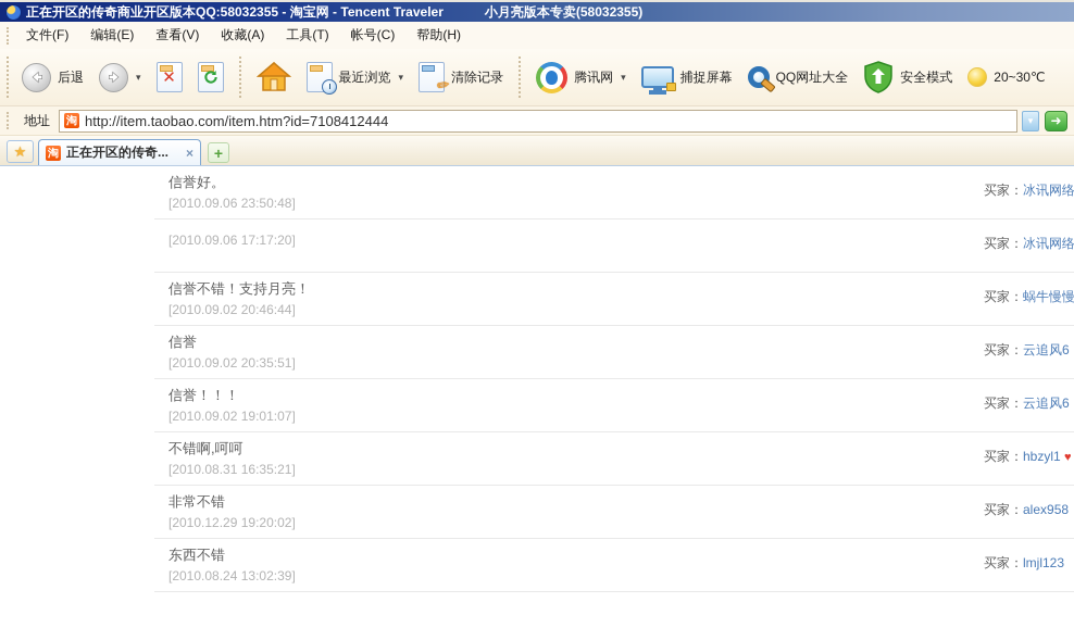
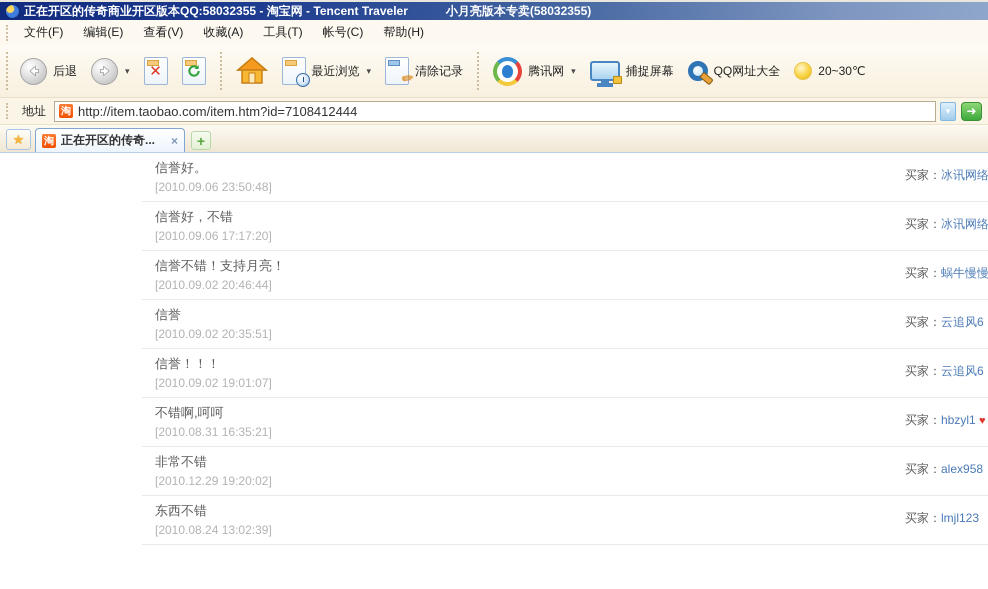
  正在开区的传奇商业开区版本QQ:58032355 - 淘宝网 - Tencent Traveler
  小月亮版本专卖(58032355)
  文件(F)
  编辑(E)
  查看(V)
  收藏(A)
  工具(T)
  帐号(C)
  帮助(H)
  后退
  ▾
  ✕
  最近浏览
  ▾
  清除记录
  腾讯网
  ▾
  捕捉屏幕
  QQ网址大全
- 安全模式
  20~30℃
  地址
  淘
  http://item.taobao.com/item.htm?id=7108412444
  ▾
  ➜
  ★
  淘
  正在开区的传奇...
  ×
  +
  信誉好。
  [2010.09.06 23:50:48]
  买家：冰讯网络
+ 信誉好，不错
  [2010.09.06 17:17:20]
  买家：冰讯网络
  信誉不错！支持月亮！
  [2010.09.02 20:46:44]
  买家：蜗牛慢慢
  信誉
  [2010.09.02 20:35:51]
  买家：云追风6
  信誉！！！
  [2010.09.02 19:01:07]
  买家：云追风6
  不错啊,呵呵
  [2010.08.31 16:35:21]
  买家：hbzyl1 ♥
  非常不错
  [2010.12.29 19:20:02]
  买家：alex958
  东西不错
  [2010.08.24 13:02:39]
  买家：lmjl123
